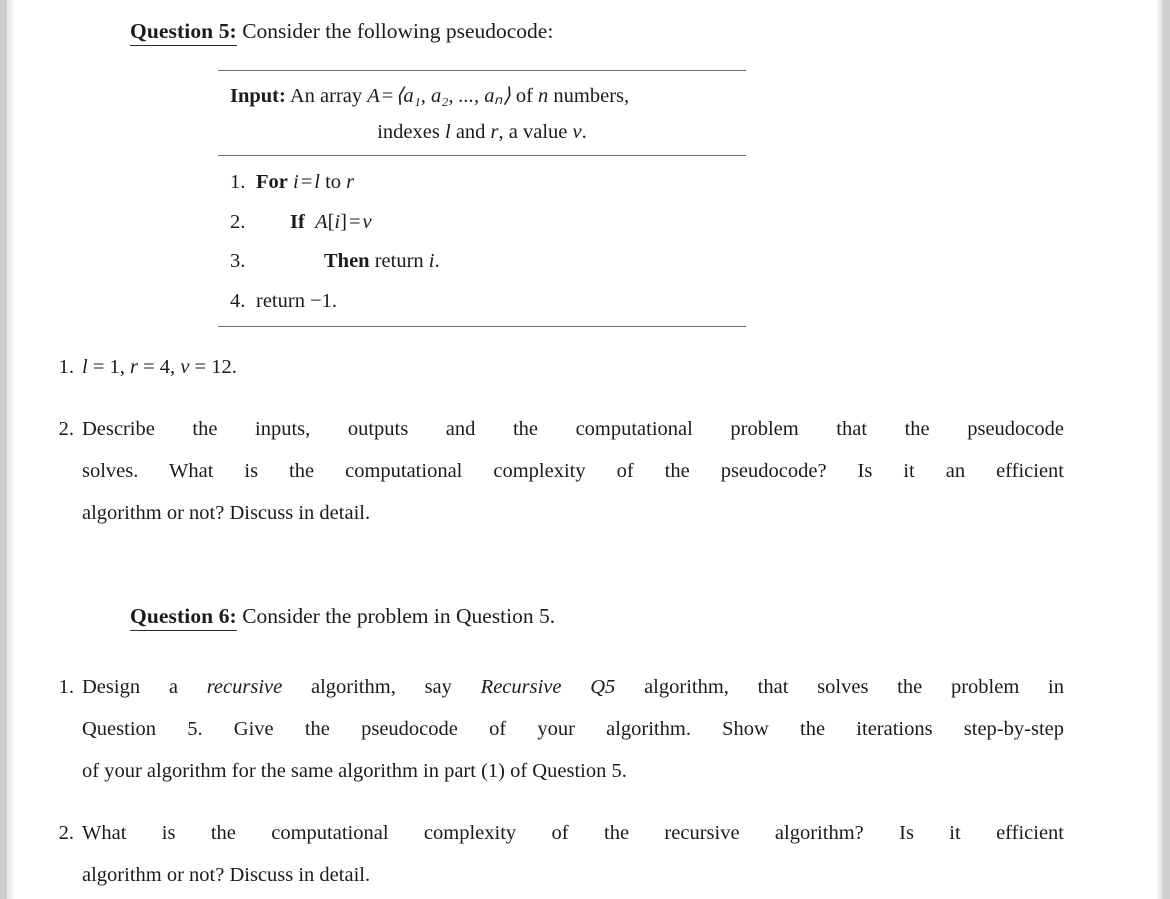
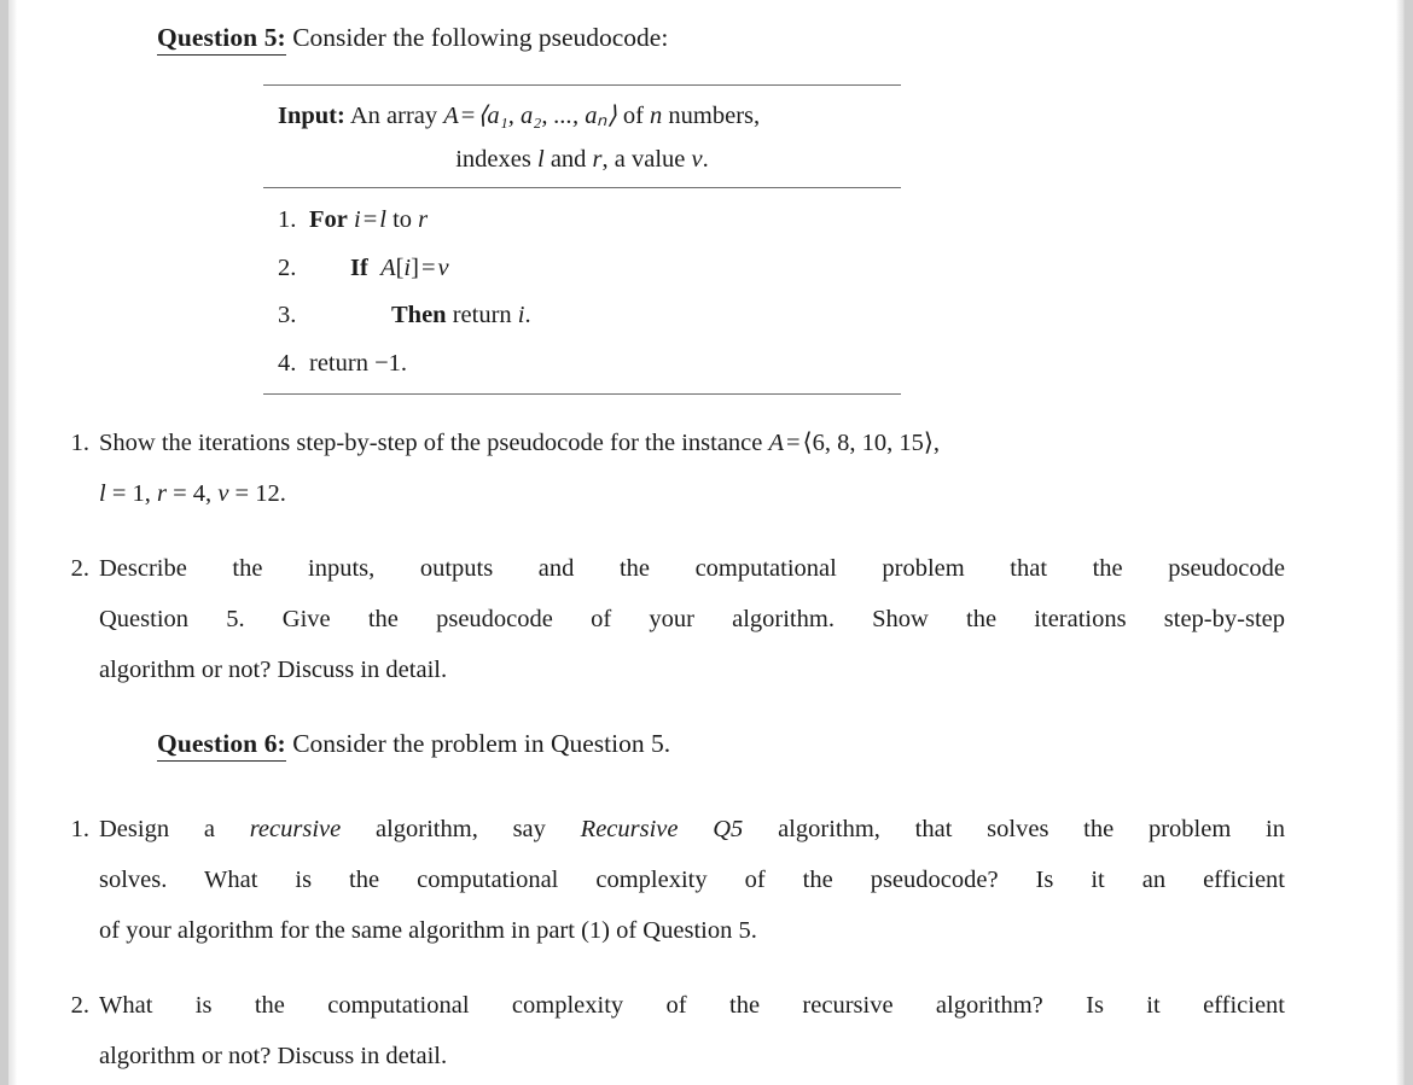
  Question 5: Consider the following pseudocode:
  Input: An array A=⟨a₁, a₂, ..., aₙ⟩ of n numbers,
  indexes l and r, a value v.
  1.
  For i=l to r
  2.
  If A[i]=v
  3.
  Then return i.
  4.
  return −1.
  1.
+ Show the iterations step-by-step of the pseudocode for the instance A=⟨6, 8, 10, 15⟩,
  l = 1, r = 4, v = 12.
  2.
  Describe the inputs, outputs and the computational problem that the pseudocode
- solves. What is the computational complexity of the pseudocode? Is it an efficient
+ Question 5. Give the pseudocode of your algorithm. Show the iterations step-by-step
  algorithm or not? Discuss in detail.
  Question 6: Consider the problem in Question 5.
  1.
  Design a recursive algorithm, say Recursive Q5 algorithm, that solves the problem in
- Question 5. Give the pseudocode of your algorithm. Show the iterations step-by-step
+ solves. What is the computational complexity of the pseudocode? Is it an efficient
  of your algorithm for the same algorithm in part (1) of Question 5.
  2.
  What is the computational complexity of the recursive algorithm? Is it efficient
  algorithm or not? Discuss in detail.
